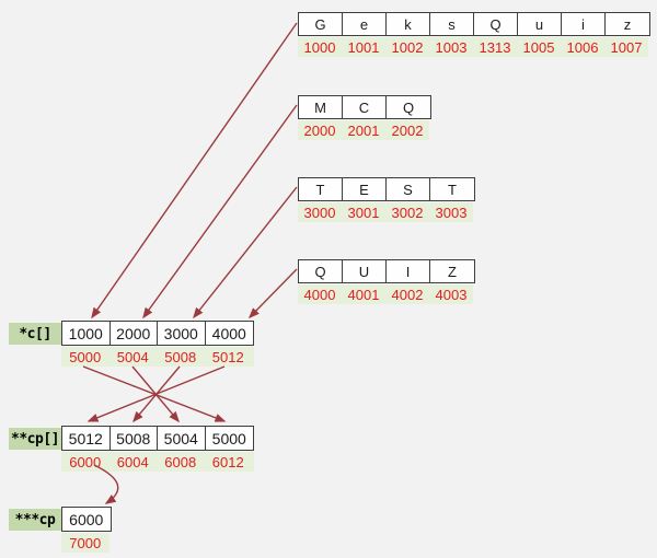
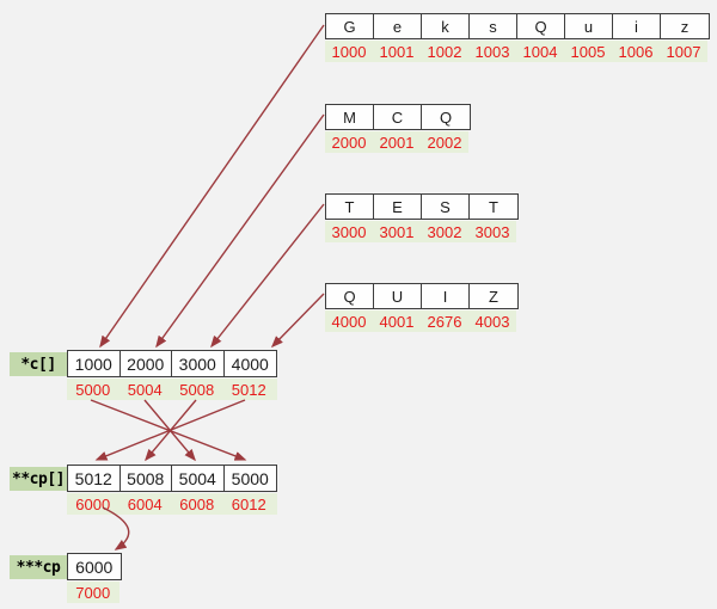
  G
  e
  k
  s
  Q
  u
  i
  z
  1000
  1001
  1002
  1003
- 1313
+ 1004
  1005
  1006
  1007
  M
  C
  Q
  2000
  2001
  2002
  T
  E
  S
  T
  3000
  3001
  3002
  3003
  Q
  U
  I
  Z
  4000
  4001
- 4002
+ 2676
  4003
  *c[]
  1000
  2000
  3000
  4000
  5000
  5004
  5008
  5012
  **cp[]
  5012
  5008
  5004
  5000
  6000
  6004
  6008
  6012
  ***cp
  6000
  7000
